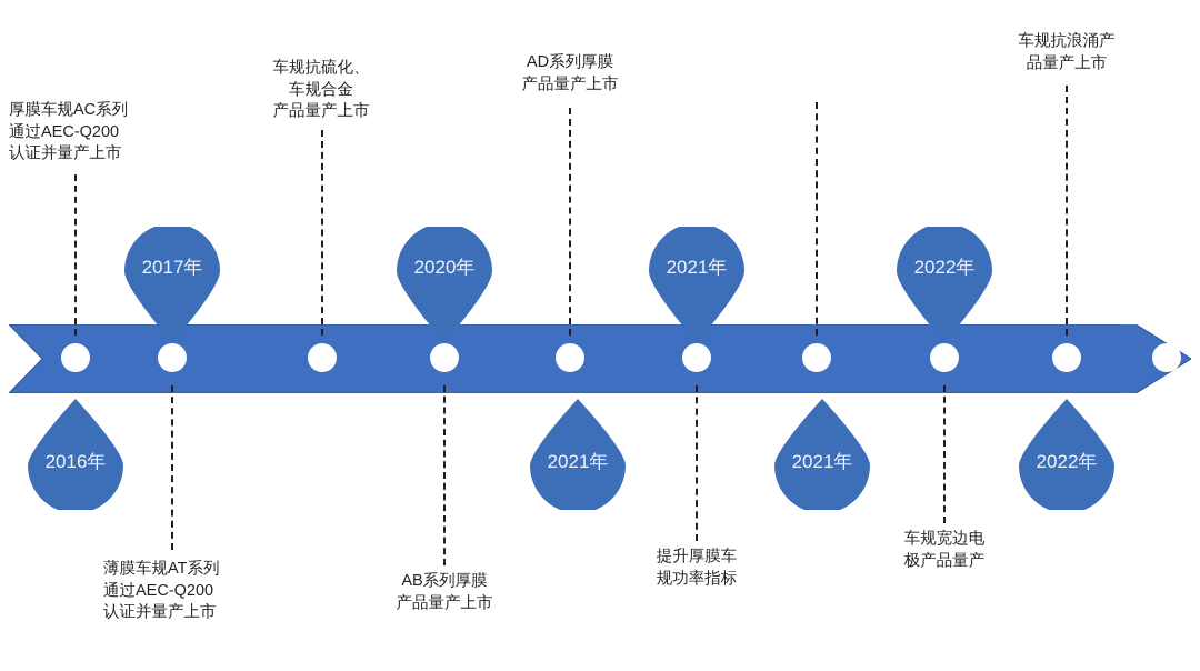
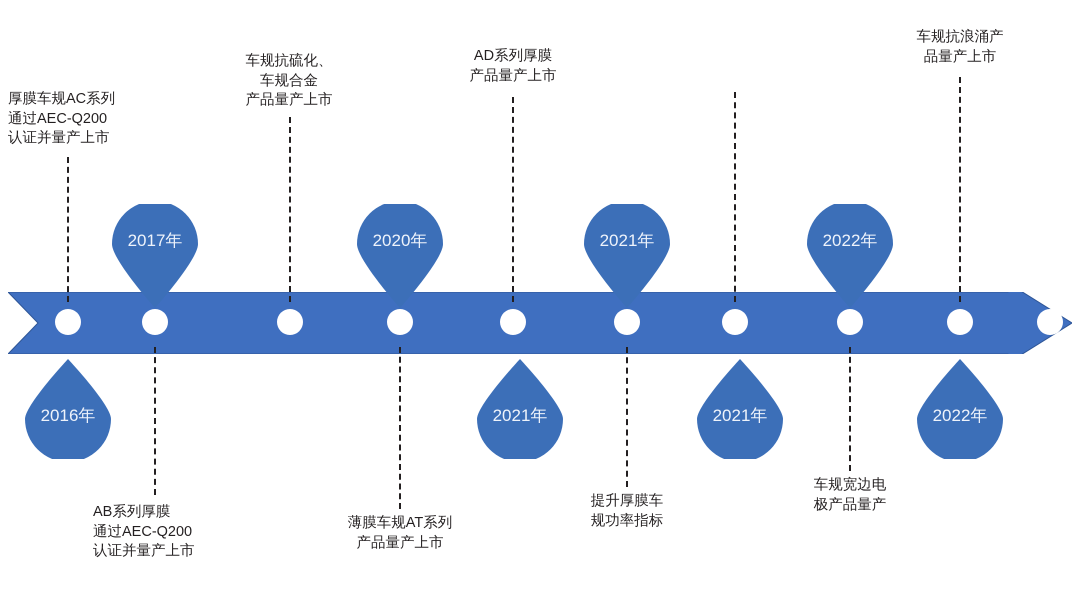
  2017年
  2020年
  2021年
  2022年
  2016年
  2021年
  2021年
  2022年
  厚膜车规AC系列
  通过AEC-Q200
  认证并量产上市
  车规抗硫化、
  车规合金
  产品量产上市
  AD系列厚膜
  产品量产上市
  车规抗浪涌产
  品量产上市
- 薄膜车规AT系列
+ AB系列厚膜
  通过AEC-Q200
  认证并量产上市
- AB系列厚膜
+ 薄膜车规AT系列
  产品量产上市
  提升厚膜车
  规功率指标
  车规宽边电
  极产品量产
